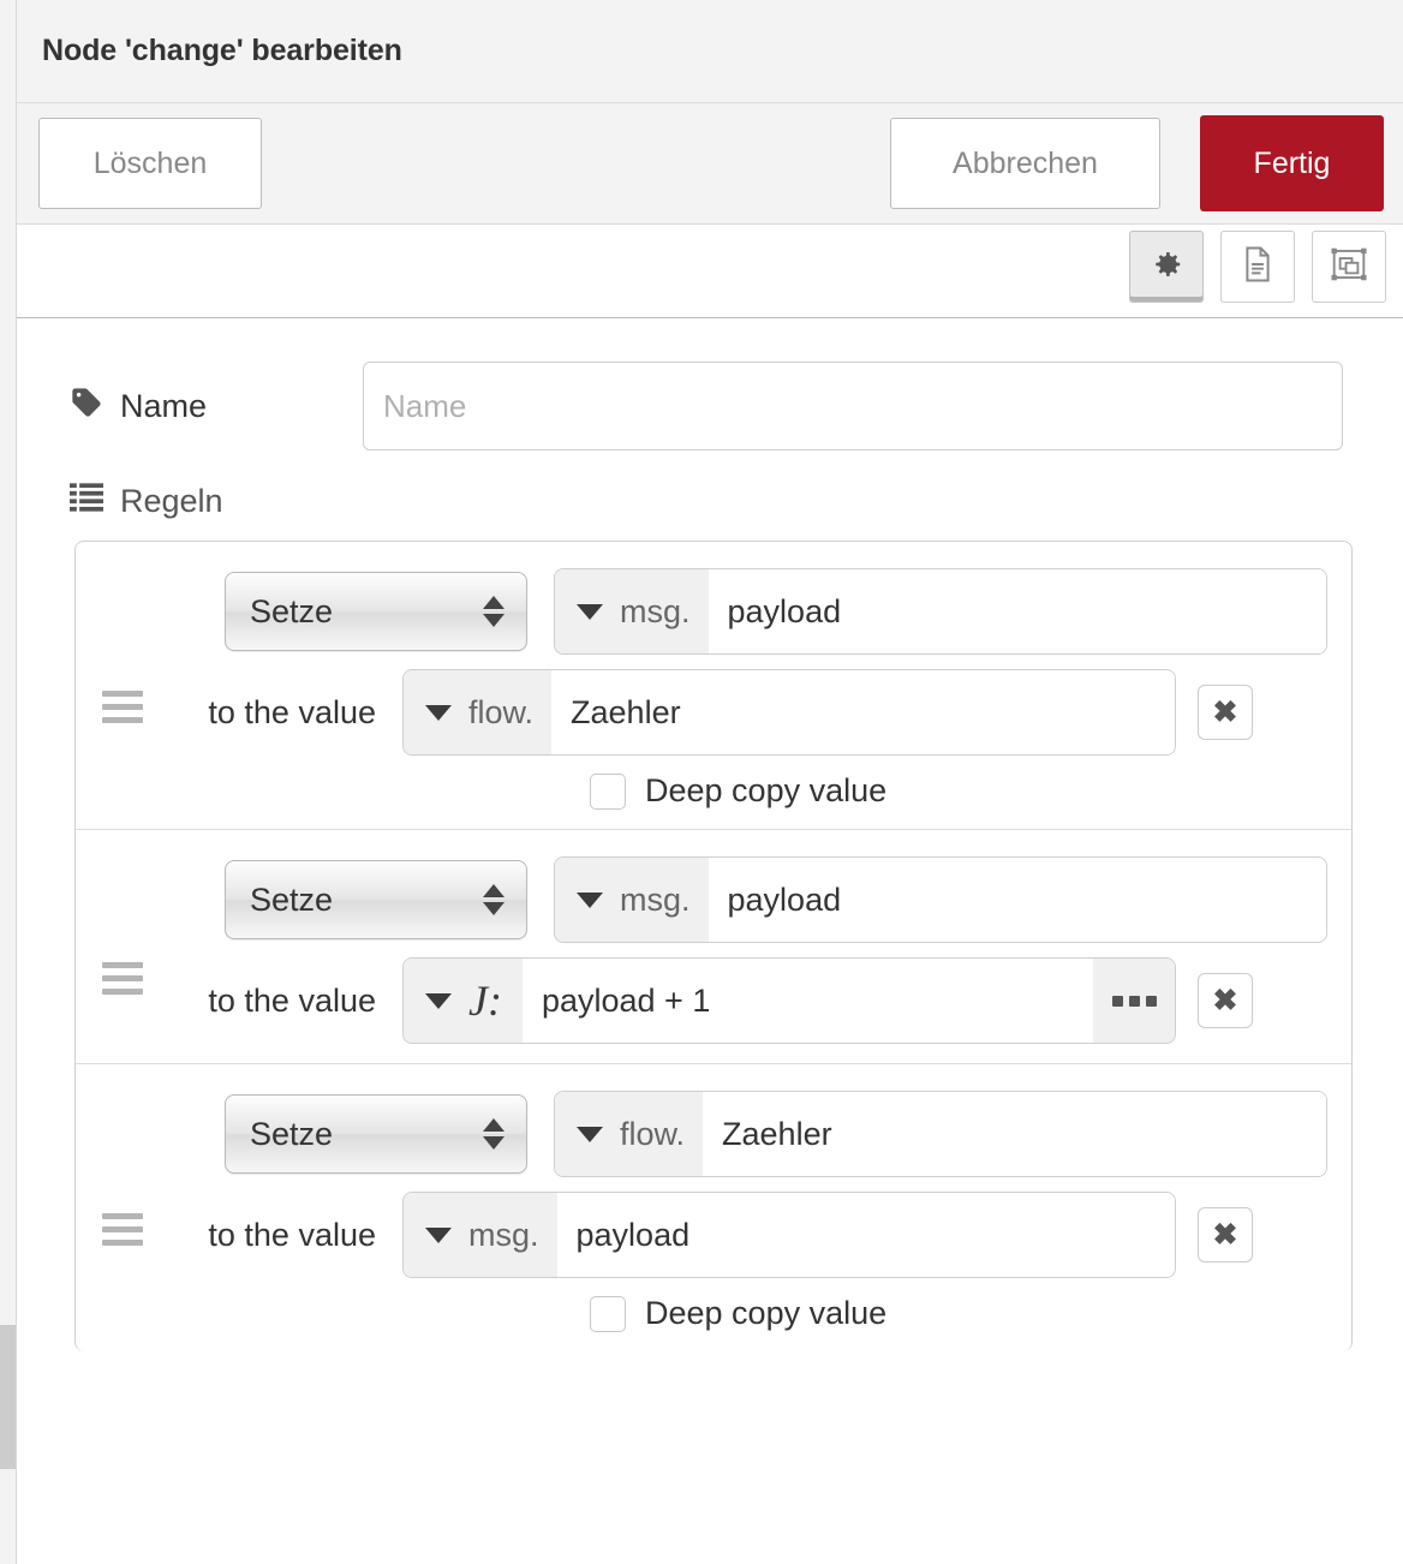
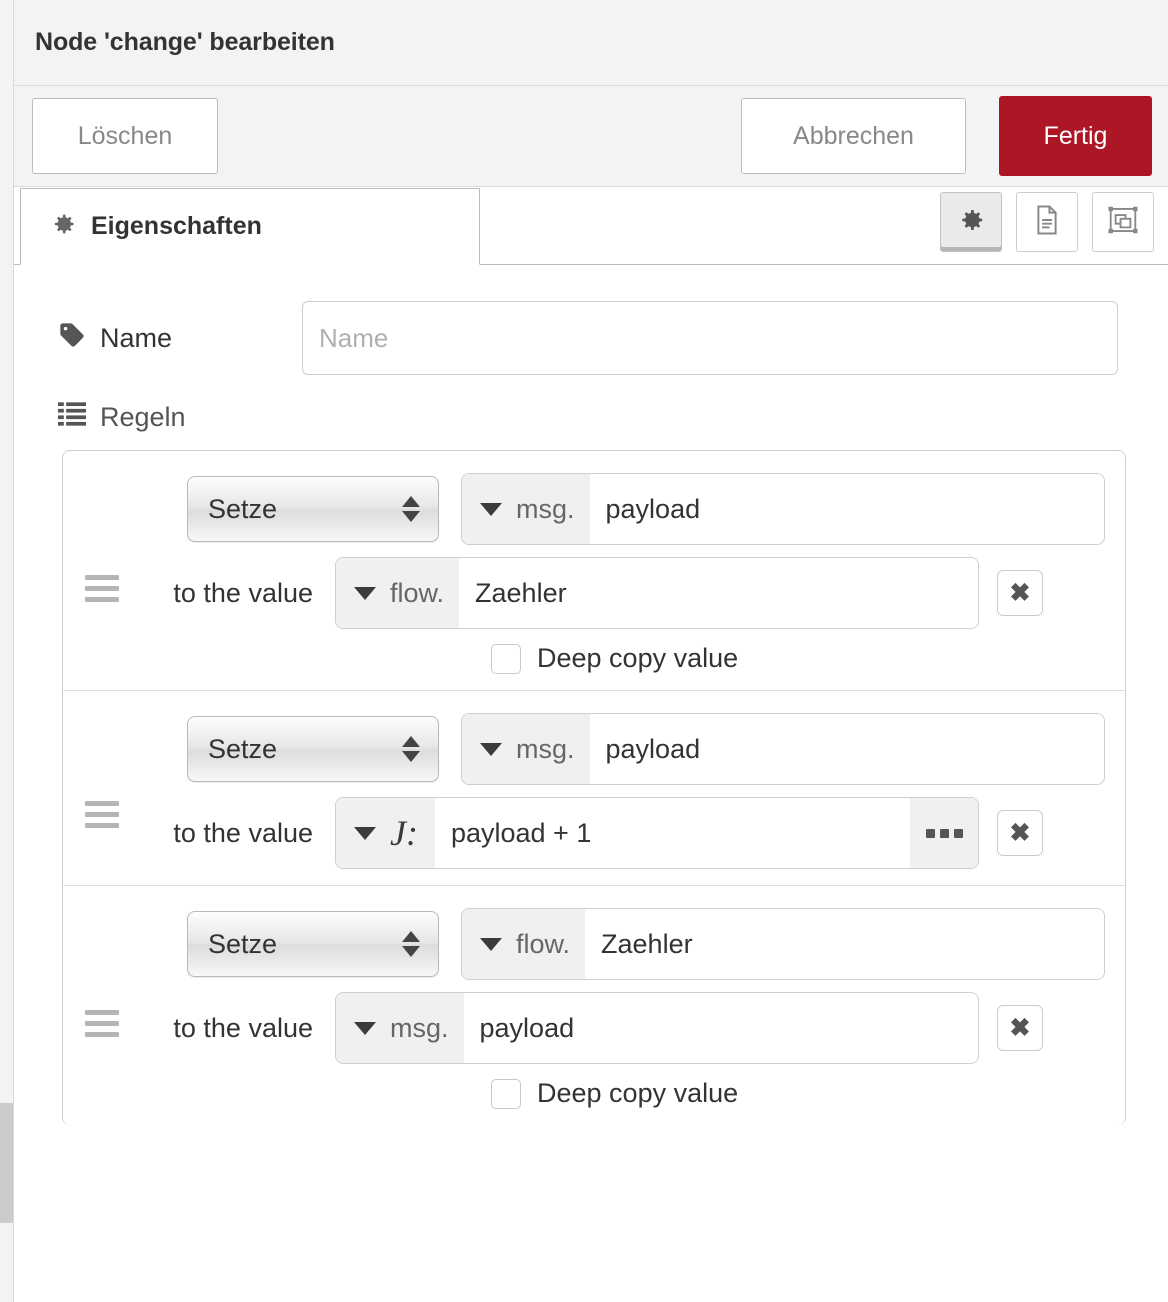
  Node 'change' bearbeiten
  Löschen
  Abbrechen
  Fertig
+ Eigenschaften
  Name
  Name
  Regeln
  Setze
  msg.
  payload
  to the value
  flow.
  Zaehler
  ✖
  Deep copy value
  Setze
  msg.
  payload
  to the value
  J:
  payload + 1
  ✖
  Setze
  flow.
  Zaehler
  to the value
  msg.
  payload
  ✖
  Deep copy value
